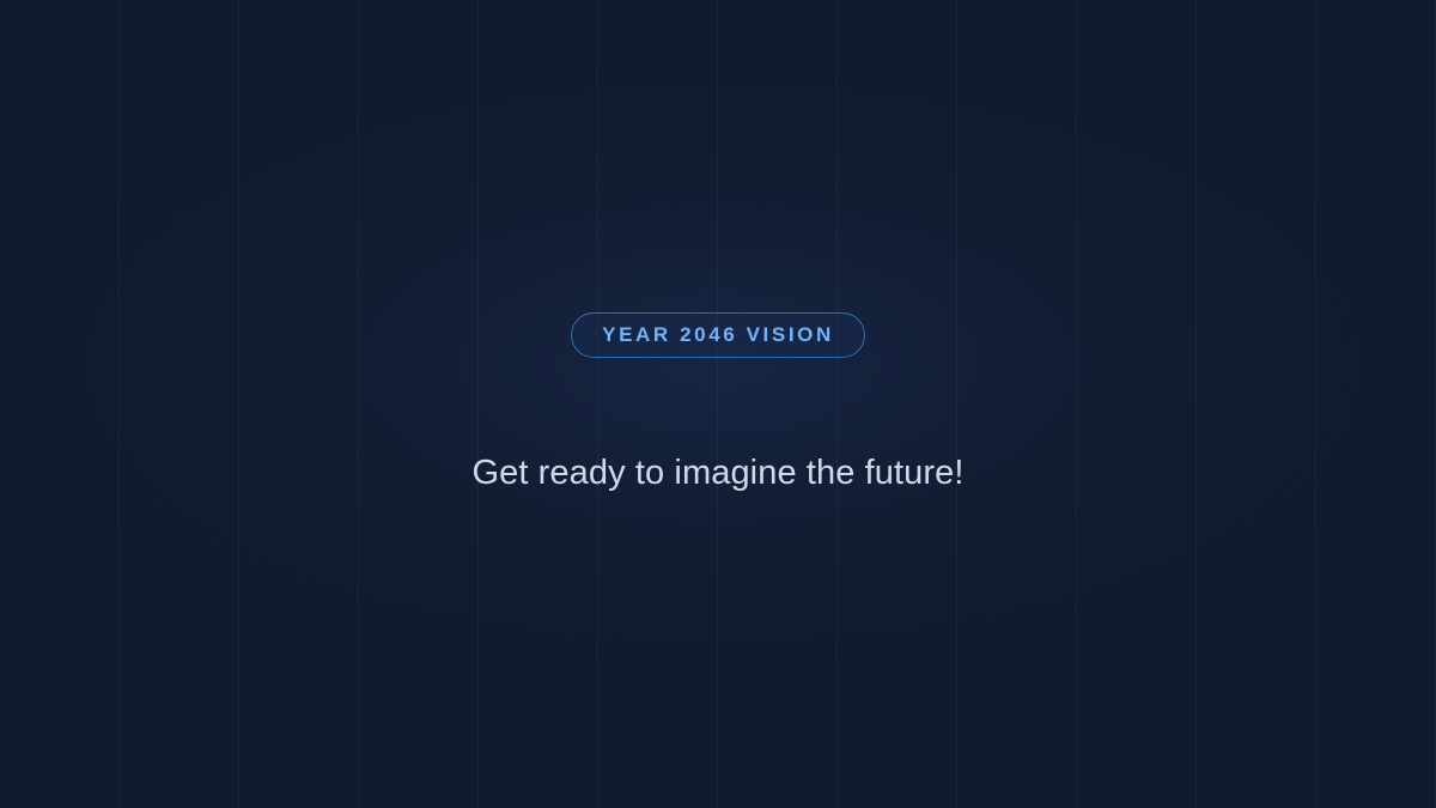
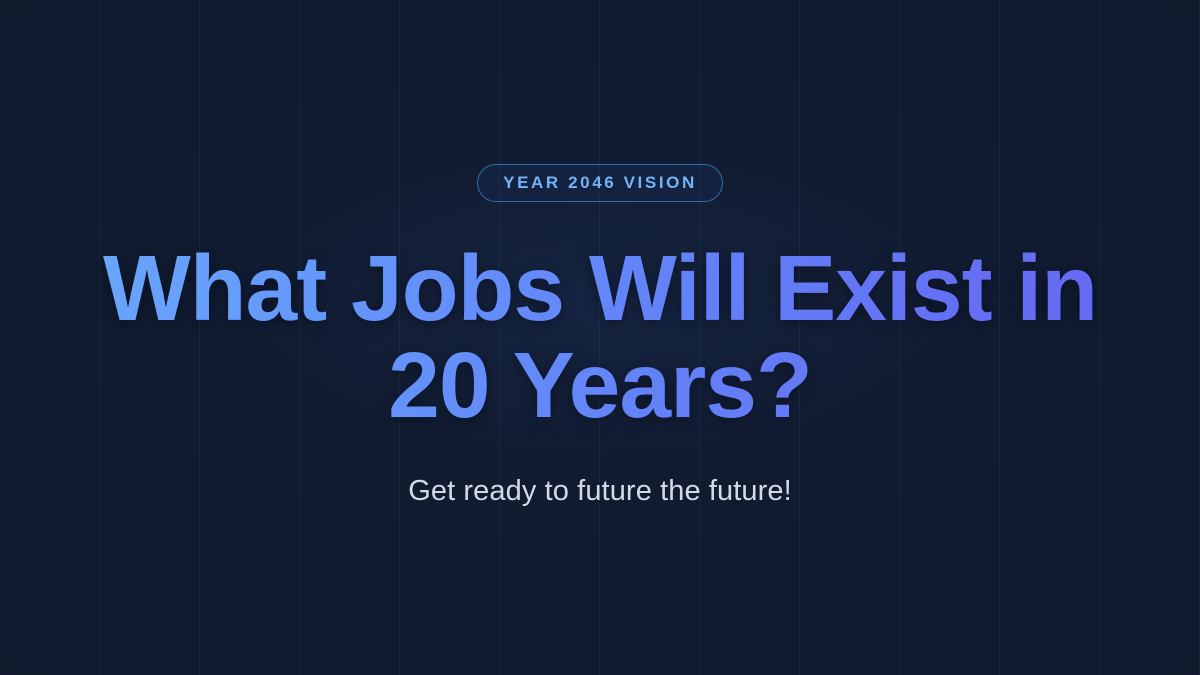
  YEAR 2046 VISION
+ What Jobs Will Exist in 20 Years?
- Get ready to imagine the future!
+ Get ready to future the future!
